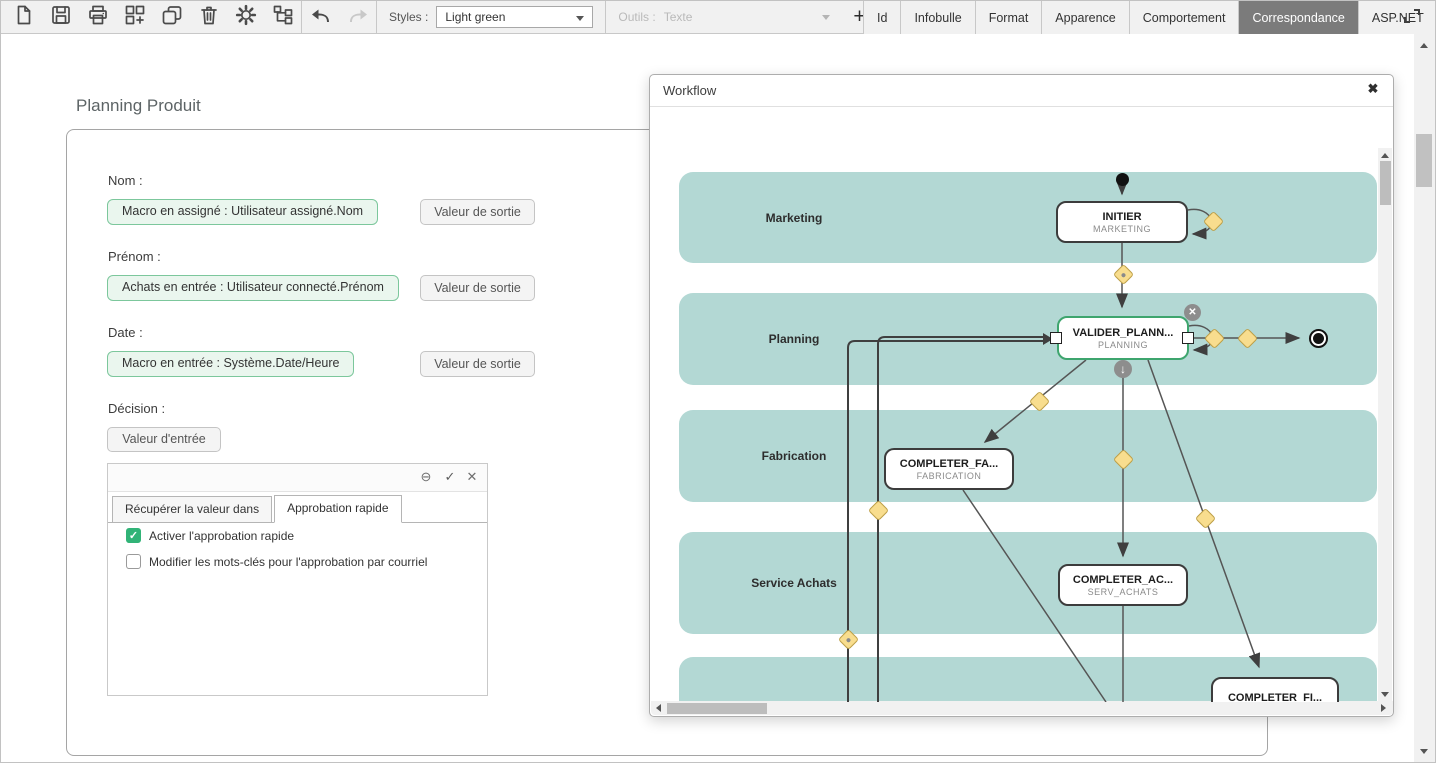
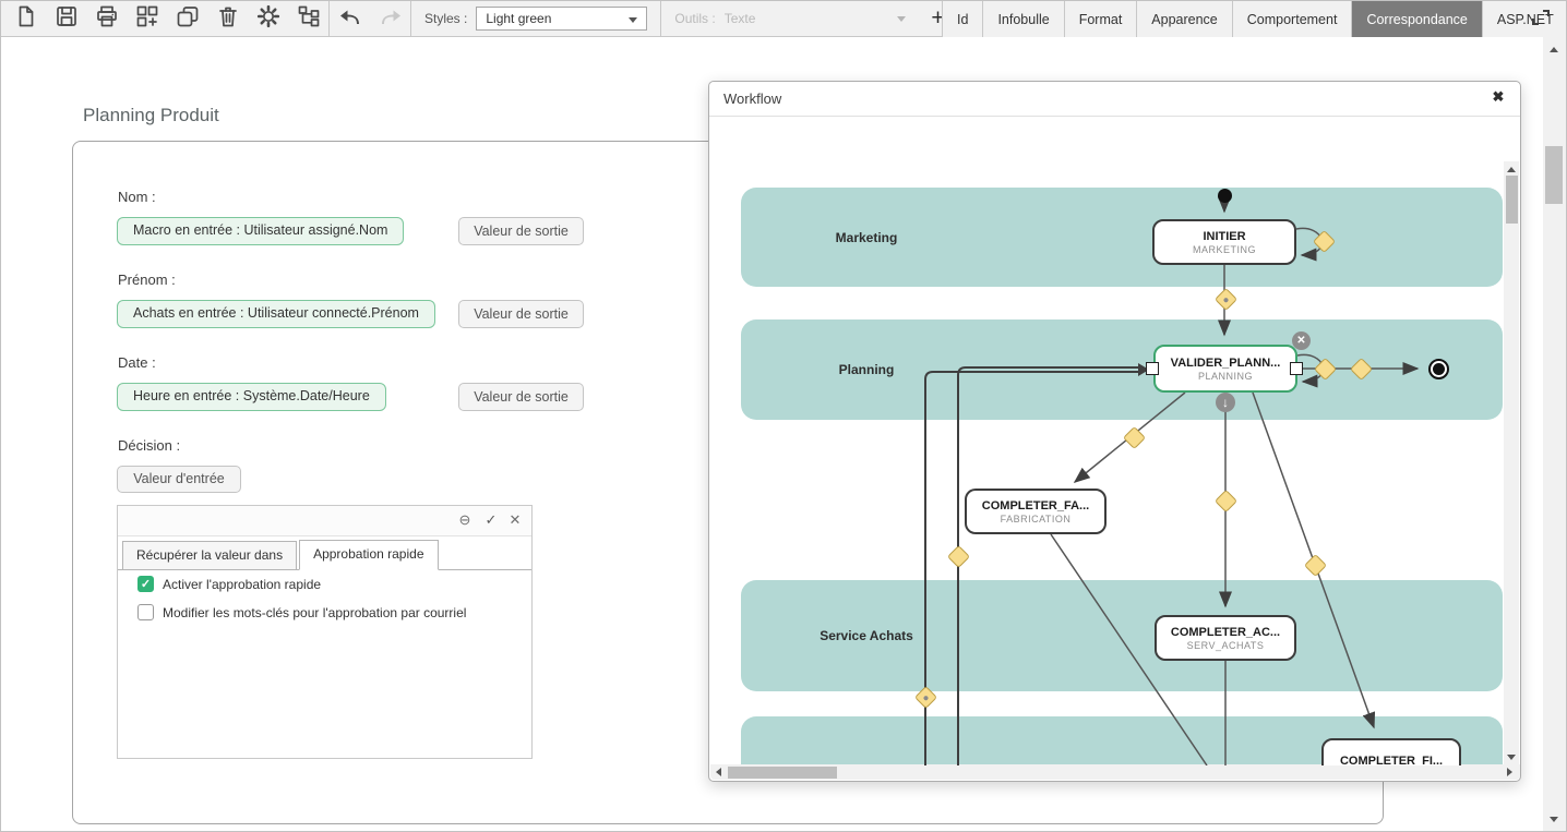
  Styles :
  Light green
  Outils :
  Texte
  +
  Id
  Infobulle
  Format
  Apparence
  Comportement
  Correspondance
  ASP.NET
  Planning Produit
  Nom :
- Macro en assigné : Utilisateur assigné.Nom
+ Macro en entrée : Utilisateur assigné.Nom
  Valeur de sortie
  Prénom :
  Achats en entrée : Utilisateur connecté.Prénom
  Valeur de sortie
  Date :
- Macro en entrée : Système.Date/Heure
+ Heure en entrée : Système.Date/Heure
  Valeur de sortie
  Décision :
  Valeur d'entrée
  ⊖
  ✓
  ✕
  Récupérer la valeur dans
  Approbation rapide
  ✓
  Activer l'approbation rapide
  Modifier les mots-clés pour l'approbation par courriel
  Workflow
  ✖
  Marketing
  Planning
- Fabrication
  Service Achats
  INITIER
  MARKETING
  VALIDER_PLANN...
  PLANNING
  ✕
  ↓
  COMPLETER_FA...
  FABRICATION
  COMPLETER_AC...
  SERV_ACHATS
  COMPLETER_FI...
